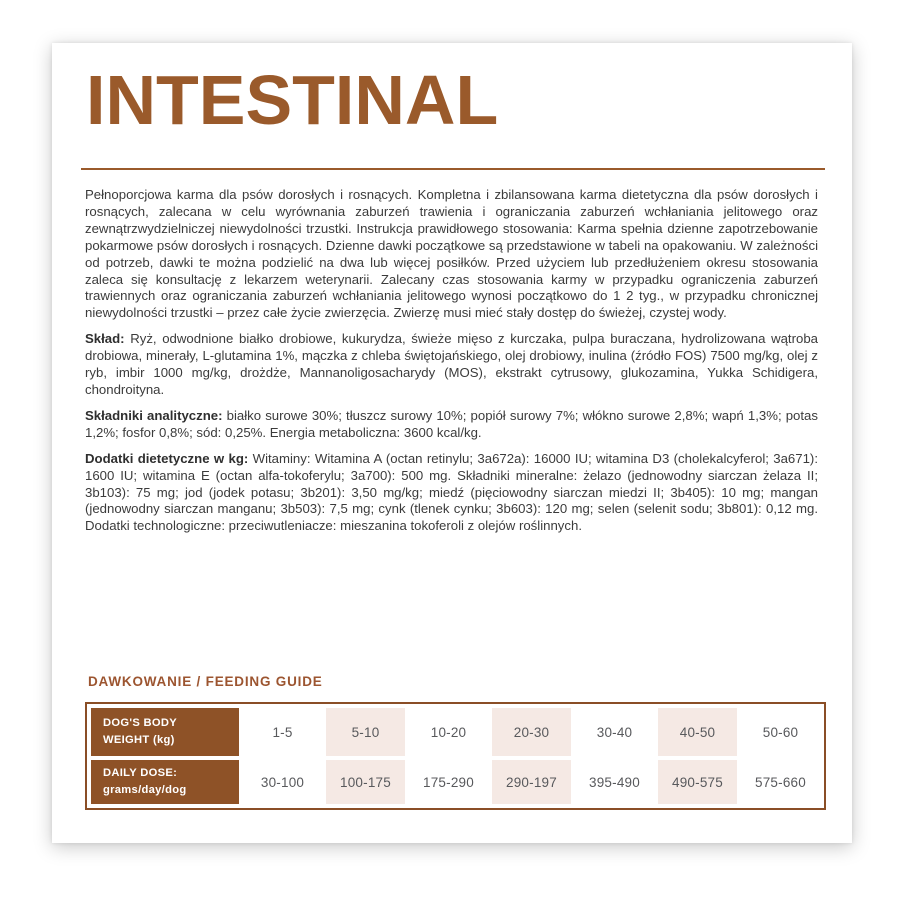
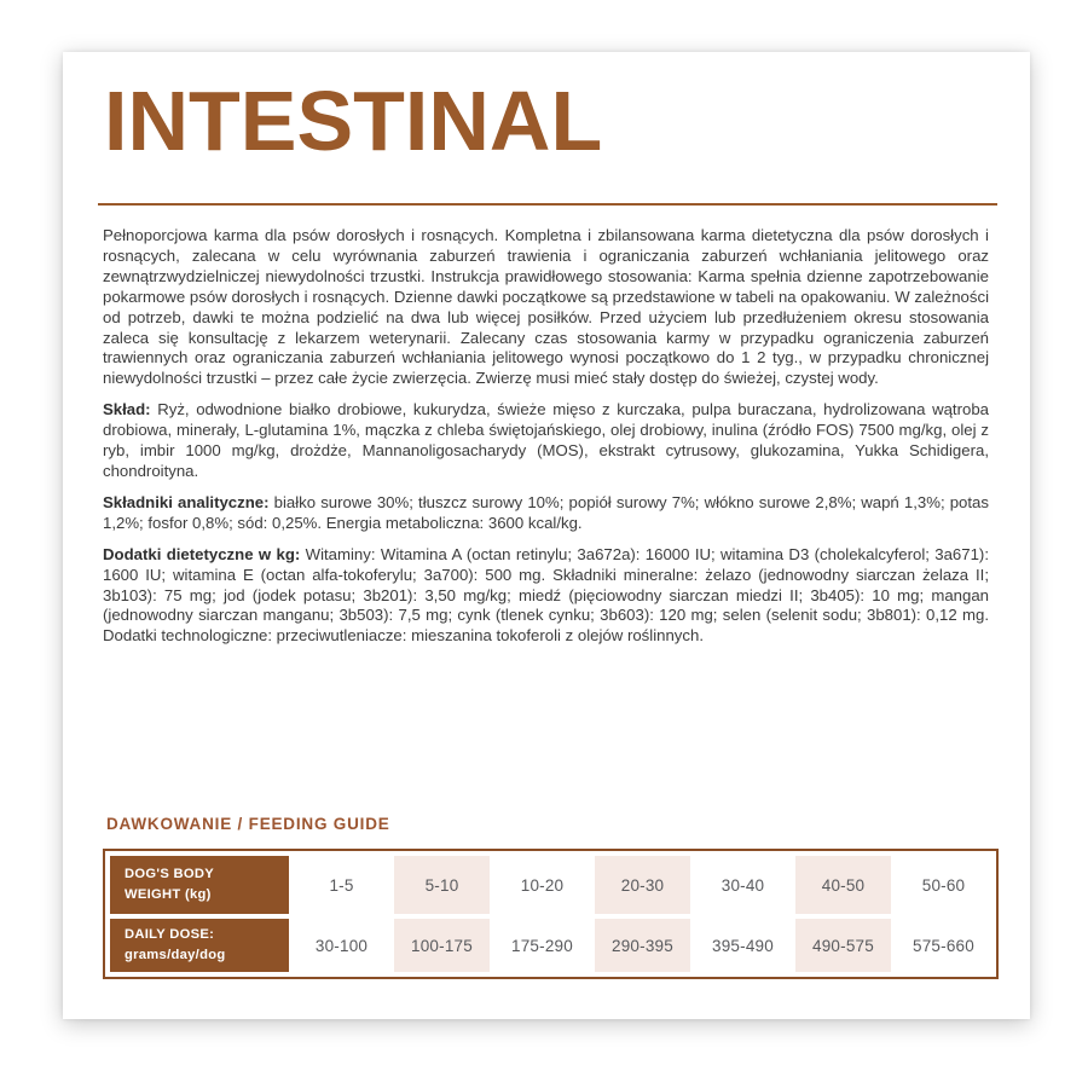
  INTESTINAL
  Pełnoporcjowa karma dla psów dorosłych i rosnących. Kompletna i zbilansowana karma dietetyczna dla psów dorosłych i rosnących, zalecana w celu wyrównania zaburzeń trawienia i ograniczania zaburzeń wchłaniania jelitowego oraz zewnątrzwydzielniczej niewydolności trzustki. Instrukcja prawidłowego stosowania: Karma spełnia dzienne zapotrzebowanie pokarmowe psów dorosłych i rosnących. Dzienne dawki początkowe są przedstawione w tabeli na opakowaniu. W zależności od potrzeb, dawki te można podzielić na dwa lub więcej posiłków. Przed użyciem lub przedłużeniem okresu stosowania zaleca się konsultację z lekarzem weterynarii. Zalecany czas stosowania karmy w przypadku ograniczenia zaburzeń trawiennych oraz ograniczania zaburzeń wchłaniania jelitowego wynosi początkowo do 1 2 tyg., w przypadku chronicznej niewydolności trzustki – przez całe życie zwierzęcia. Zwierzę musi mieć stały dostęp do świeżej, czystej wody.
  Skład: Ryż, odwodnione białko drobiowe, kukurydza, świeże mięso z kurczaka, pulpa buraczana, hydrolizowana wątroba drobiowa, minerały, L-glutamina 1%, mączka z chleba świętojańskiego, olej drobiowy, inulina (źródło FOS) 7500 mg/kg, olej z ryb, imbir 1000 mg/kg, drożdże, Mannanoligosacharydy (MOS), ekstrakt cytrusowy, glukozamina, Yukka Schidigera, chondroityna.
  Składniki analityczne: białko surowe 30%; tłuszcz surowy 10%; popiół surowy 7%; włókno surowe 2,8%; wapń 1,3%; potas 1,2%; fosfor 0,8%; sód: 0,25%. Energia metaboliczna: 3600 kcal/kg.
  Dodatki dietetyczne w kg: Witaminy: Witamina A (octan retinylu; 3a672a): 16000 IU; witamina D3 (cholekalcyferol; 3a671): 1600 IU; witamina E (octan alfa-tokoferylu; 3a700): 500 mg. Składniki mineralne: żelazo (jednowodny siarczan żelaza II; 3b103): 75 mg; jod (jodek potasu; 3b201): 3,50 mg/kg; miedź (pięciowodny siarczan miedzi II; 3b405): 10 mg; mangan (jednowodny siarczan manganu; 3b503): 7,5 mg; cynk (tlenek cynku; 3b603): 120 mg; selen (selenit sodu; 3b801): 0,12 mg. Dodatki technologiczne: przeciwutleniacze: mieszanina tokoferoli z olejów roślinnych.
  DAWKOWANIE / FEEDING GUIDE
  DOG'S BODYWEIGHT (kg)	1-5	5-10	10-20	20-30	30-40	40-50	50-60
- DAILY DOSE:grams/day/dog	30-100	100-175	175-290	290-197	395-490	490-575	575-660
+ DAILY DOSE:grams/day/dog	30-100	100-175	175-290	290-395	395-490	490-575	575-660
